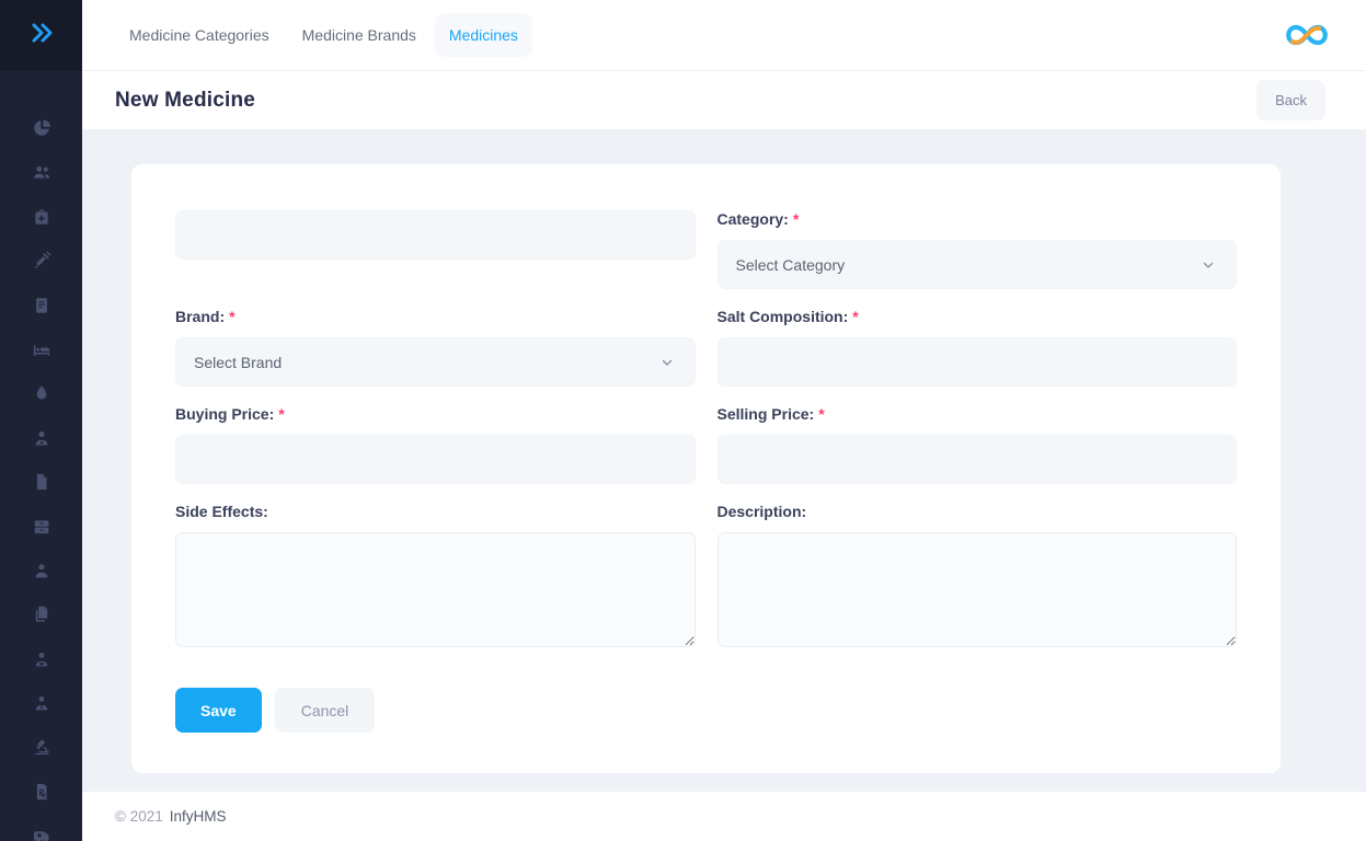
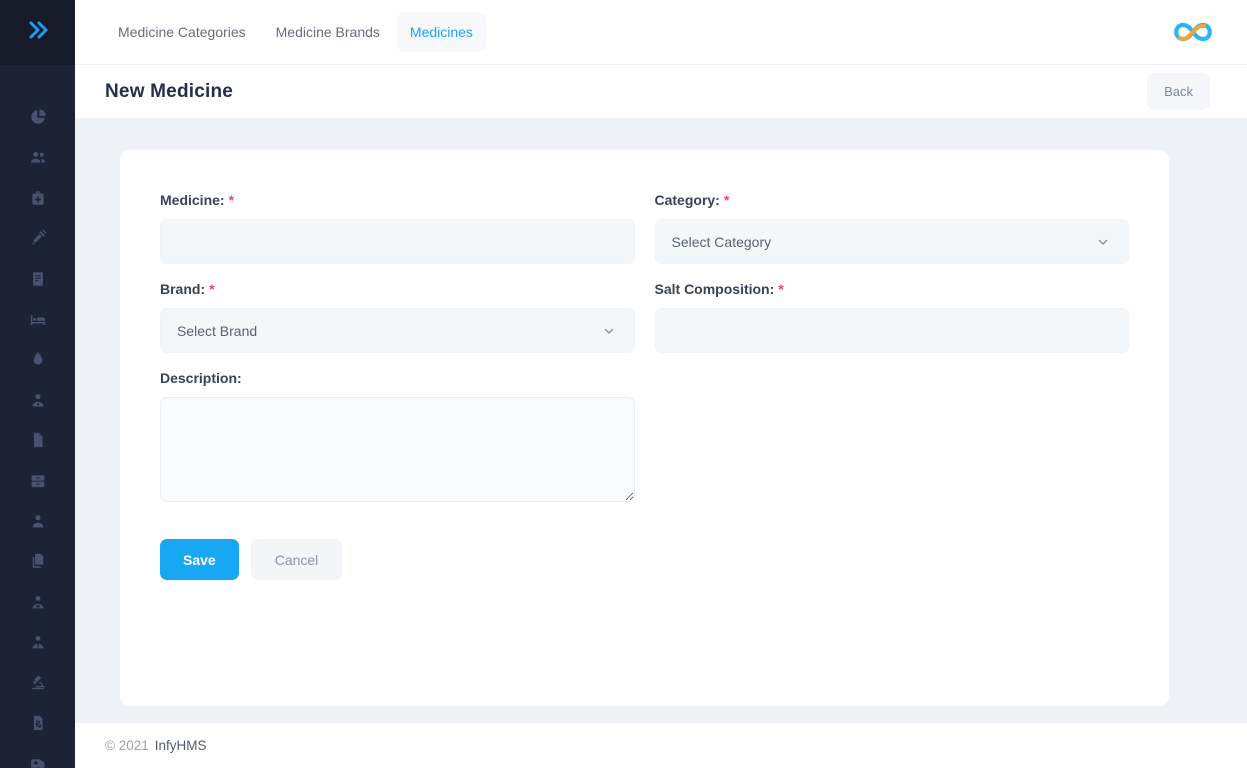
  Medicine Categories
  Medicine Brands
  Medicines
  New Medicine
  Back
+ Medicine: *
  Category: *
  Select Category
  Brand: *
  Select Brand
  Salt Composition: *
- Buying Price: *
- Selling Price: *
- Side Effects:
  Description:
  Save
  Cancel
  © 2021
  InfyHMS
